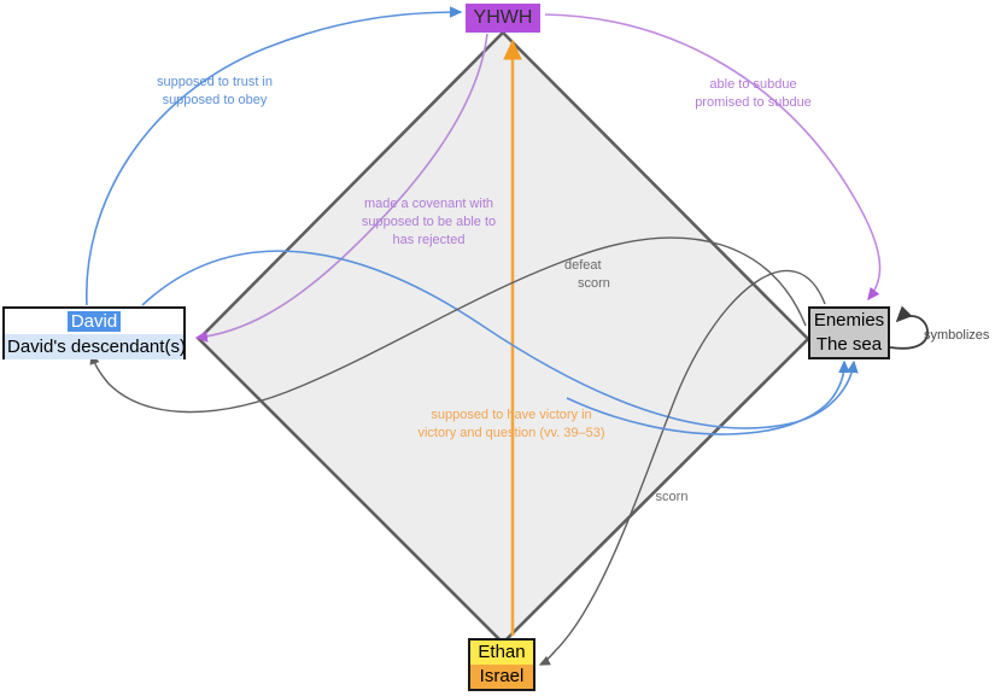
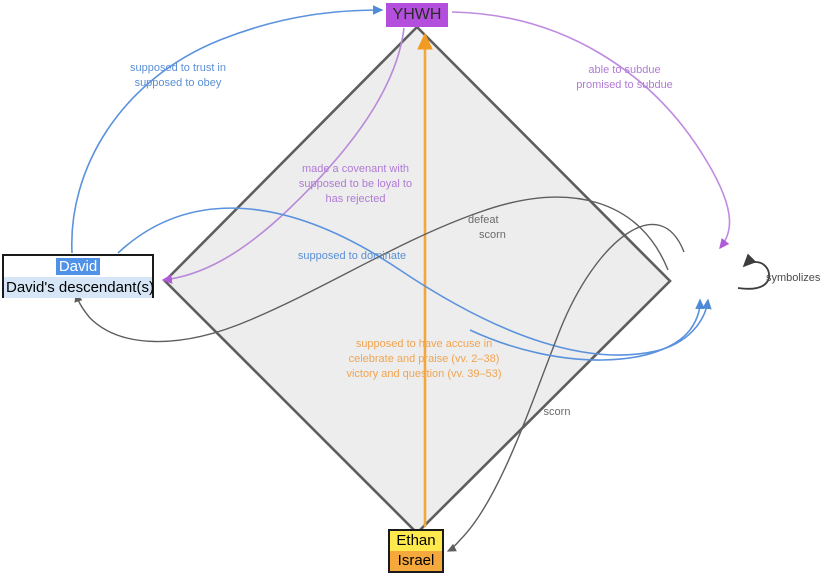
  YHWH
  David
  David's descendant(s)
- Enemies
- The sea
  Ethan
  Israel
  supposed to trust in
  supposed to obey
  able to subdue
  promised to subdue
  made a covenant with
- supposed to be able to
+ supposed to be loyal to
  has rejected
+ supposed to dominate
  defeat
  scorn
  scorn
- supposed to have victory in
+ supposed to have accuse in
+ celebrate and praise (vv. 2–38)
  victory and question (vv. 39–53)
  symbolizes
